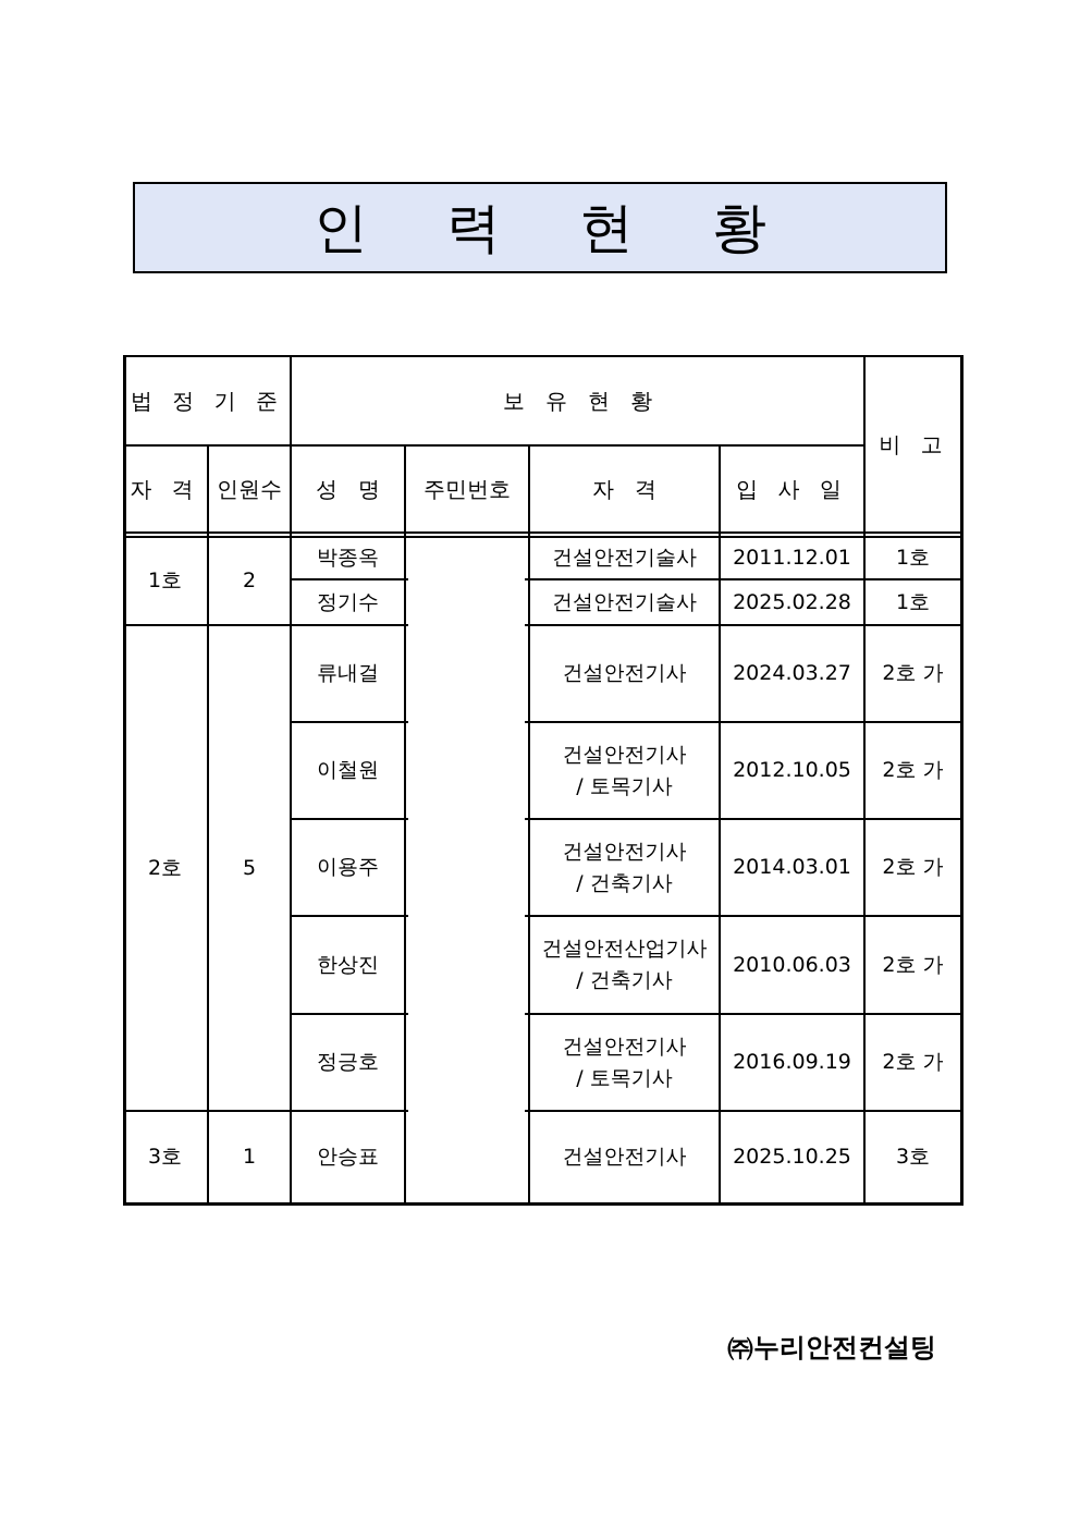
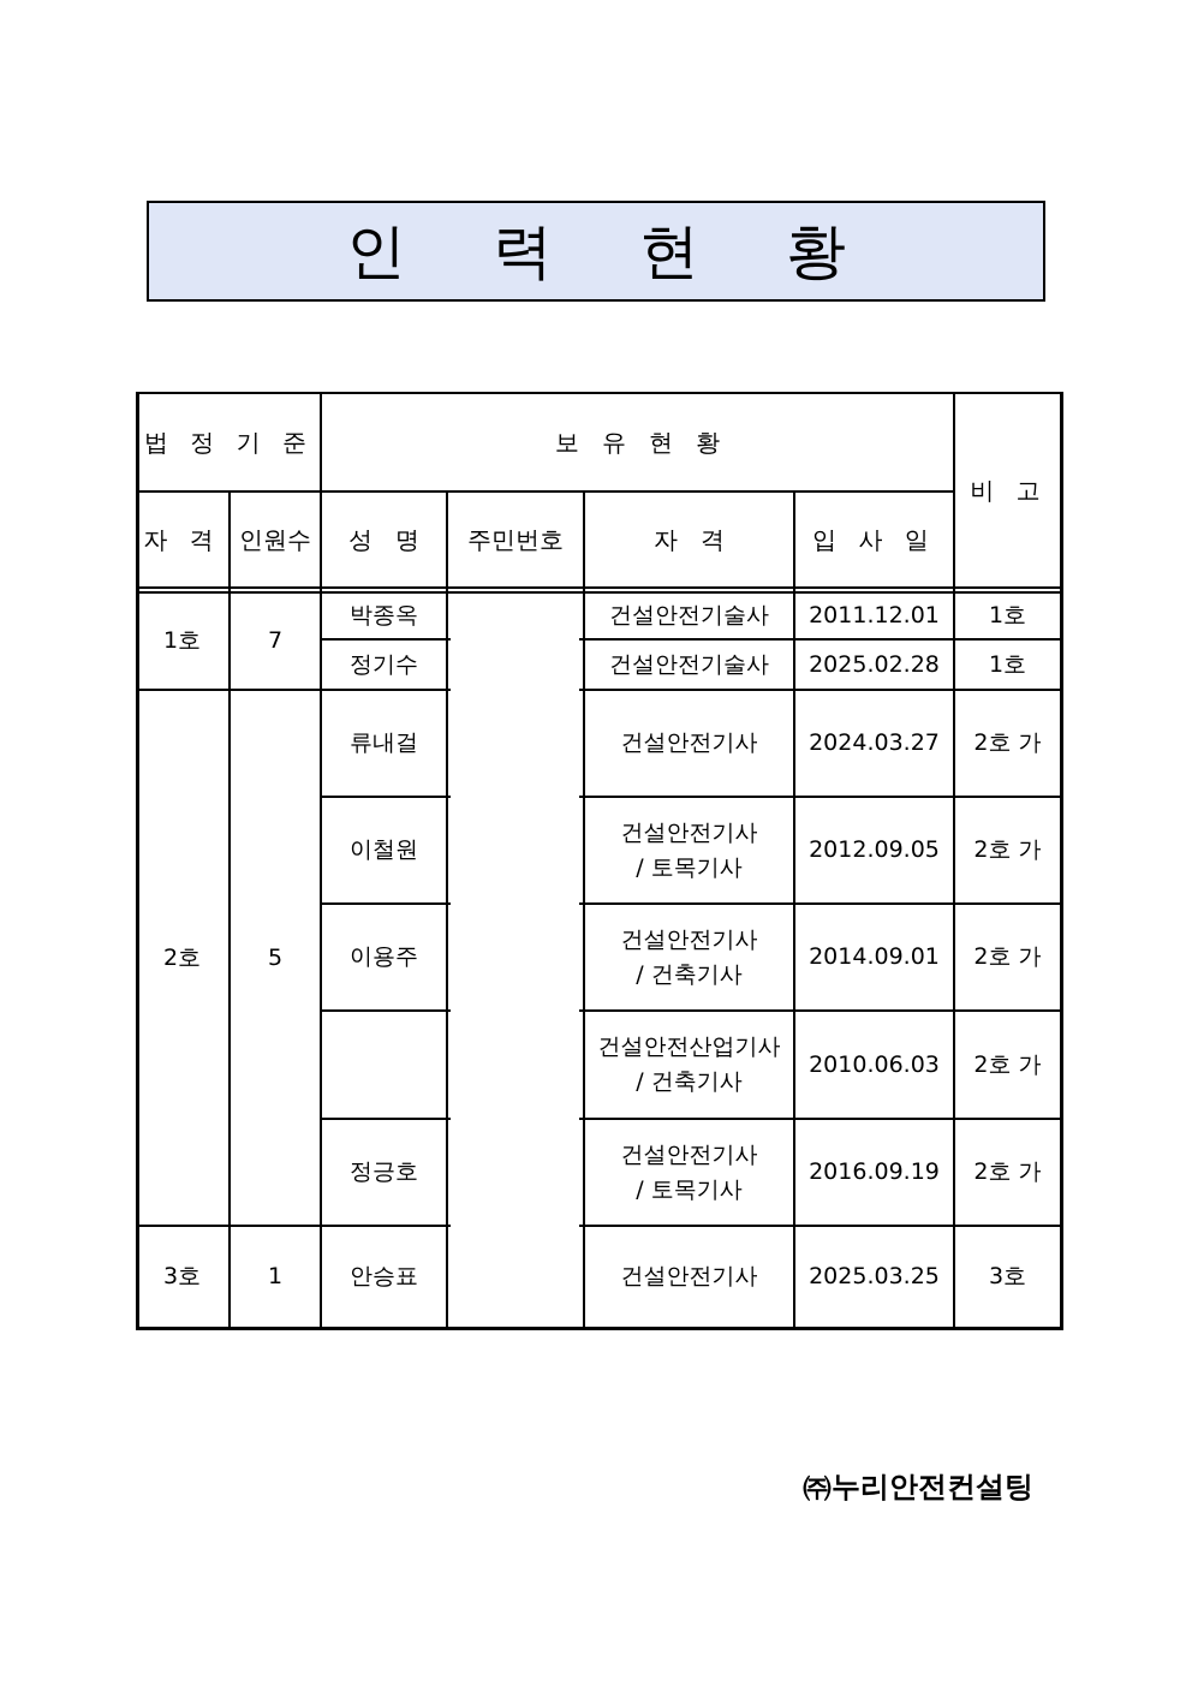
  인
  력
  현
  황
  법 정 기 준
  보 유 현 황
  비 고
  자 격
  인원수
  성 명
  주민번호
  자 격
  입 사 일
  1호
- 2
+ 7
  박종옥
  건설안전기술사
  2011.12.01
  1호
  정기수
  건설안전기술사
  2025.02.28
  1호
  2호
  5
  류내걸
  건설안전기사
  2024.03.27
  2호 가
  이철원
  건설안전기사
  / 토목기사
- 2012.10.05
+ 2012.09.05
  2호 가
  이용주
  건설안전기사
  / 건축기사
- 2014.03.01
+ 2014.09.01
  2호 가
- 한상진
  건설안전산업기사
  / 건축기사
  2010.06.03
  2호 가
  정긍호
  건설안전기사
  / 토목기사
  2016.09.19
  2호 가
  3호
  1
  안승표
  건설안전기사
- 2025.10.25
+ 2025.03.25
  3호
  ㈜누리안전컨설팅
